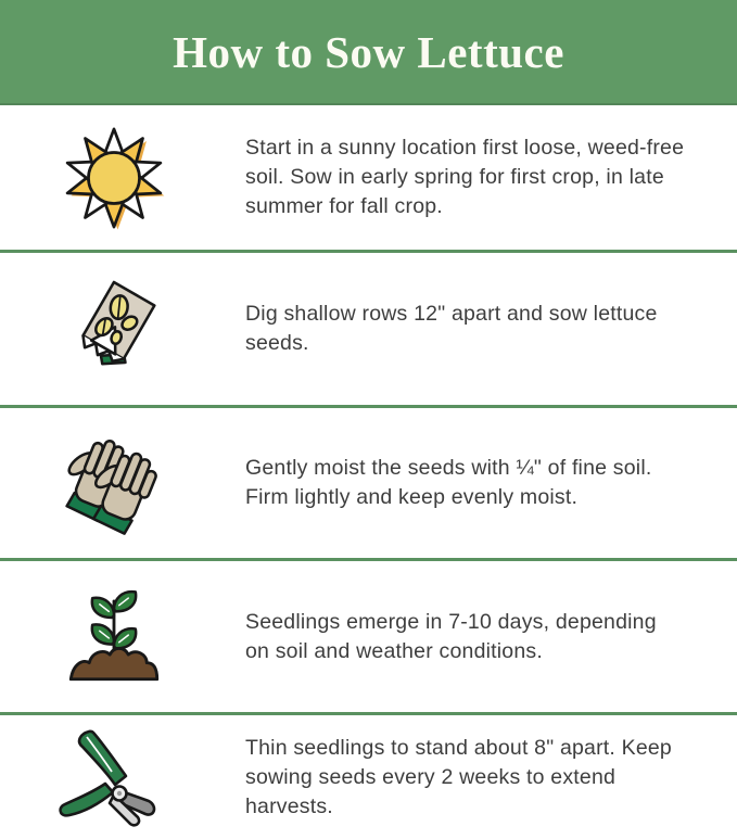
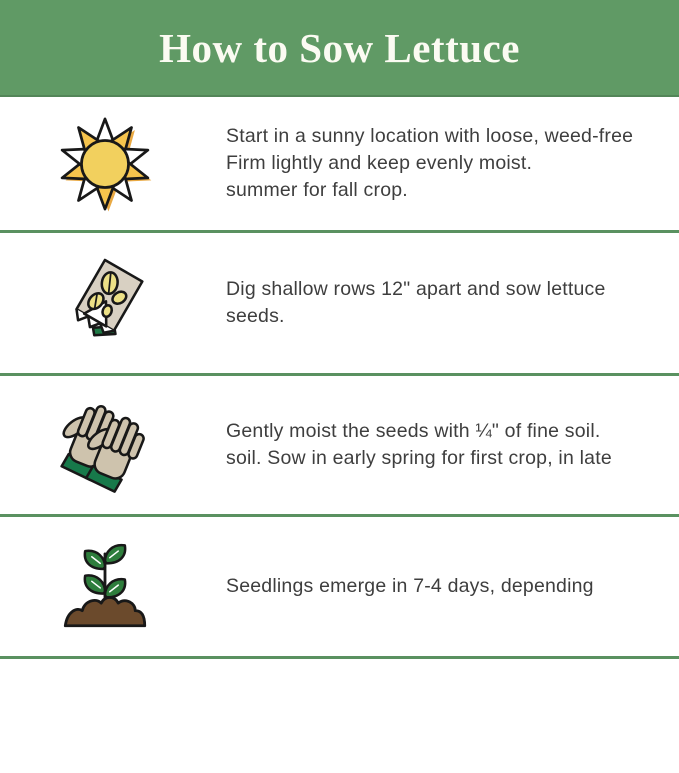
  How to Sow Lettuce
- Start in a sunny location first loose, weed-free
+ Start in a sunny location with loose, weed-free
- soil. Sow in early spring for first crop, in late
+ Firm lightly and keep evenly moist.
  summer for fall crop.
  Dig shallow rows 12" apart and sow lettuce seeds.
  Gently moist the seeds with ¼" of fine soil.
- Firm lightly and keep evenly moist.
+ soil. Sow in early spring for first crop, in late
- Seedlings emerge in 7-10 days, depending
+ Seedlings emerge in 7-4 days, depending
- on soil and weather conditions.
- Thin seedlings to stand about 8" apart. Keep
- sowing seeds every 2 weeks to extend harvests.
